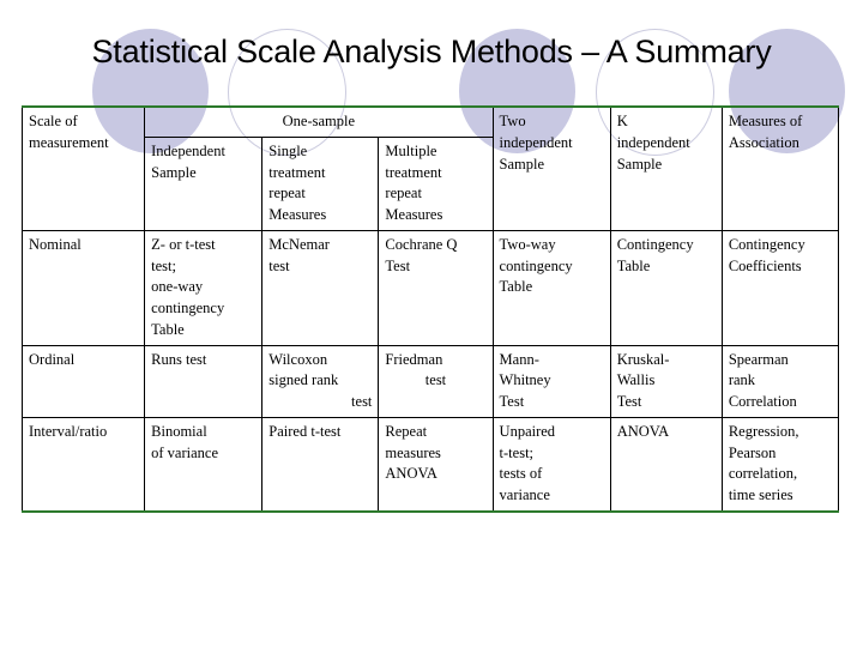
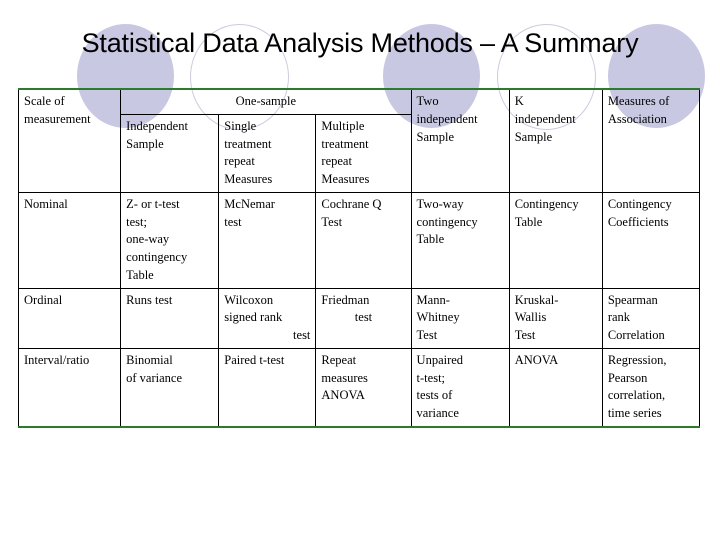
- Statistical Scale Analysis Methods – A Summary
+ Statistical Data Analysis Methods – A Summary
  Scale of measurement	One-sample	Two independent Sample	K independent Sample	Measures of Association
  Independent Sample	Single treatment repeat Measures	Multiple treatment repeat Measures
  Nominal	Z- or t-test test; one-way contingency Table	McNemar test	Cochrane Q Test	Two-way contingency Table	Contingency Table	Contingency Coefficients
  Ordinal	Runs test	Wilcoxon signed rank test	Friedman test	Mann- Whitney Test	Kruskal- Wallis Test	Spearman rank Correlation
  Interval/ratio	Binomial of variance	Paired t-test	Repeat measures ANOVA	Unpaired t-test; tests of variance	ANOVA	Regression, Pearson correlation, time series
